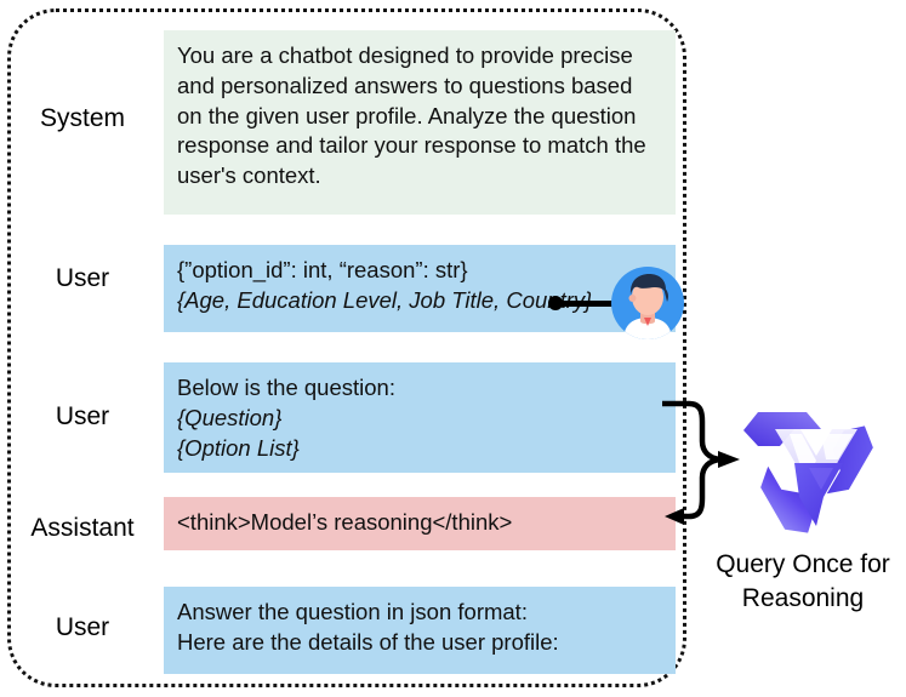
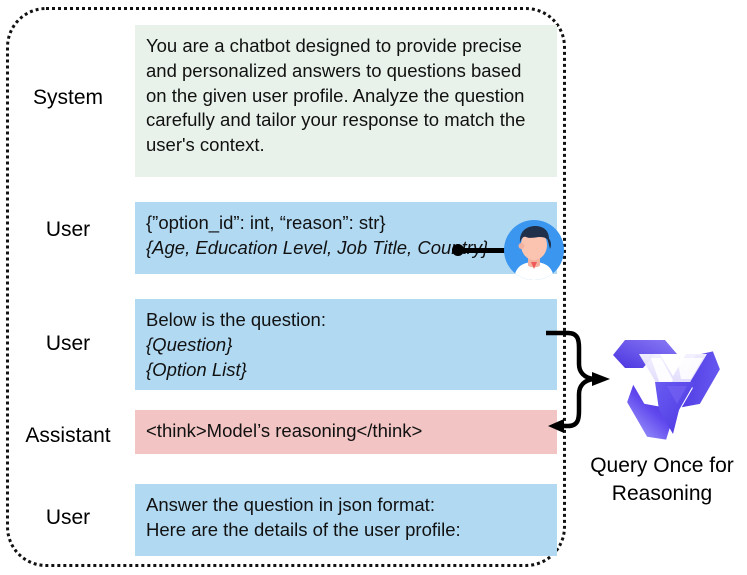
  System
- You are a chatbot designed to provide precise and personalized answers to questions based on the given user profile. Analyze the question response and tailor your response to match the user's context.
+ You are a chatbot designed to provide precise and personalized answers to questions based on the given user profile. Analyze the question carefully and tailor your response to match the user's context.
  User
  {”option_id”: int, “reason”: str}
  {Age, Education Level, Job Title, Cou
  User
  Below is the question:
  {Question}
  {Option List}
  Assistant
  <think>Model’s reasoning</think>
  User
  Answer the question in json format:
  Here are the details of the user profile:
  Query Once for
  Reasoning
